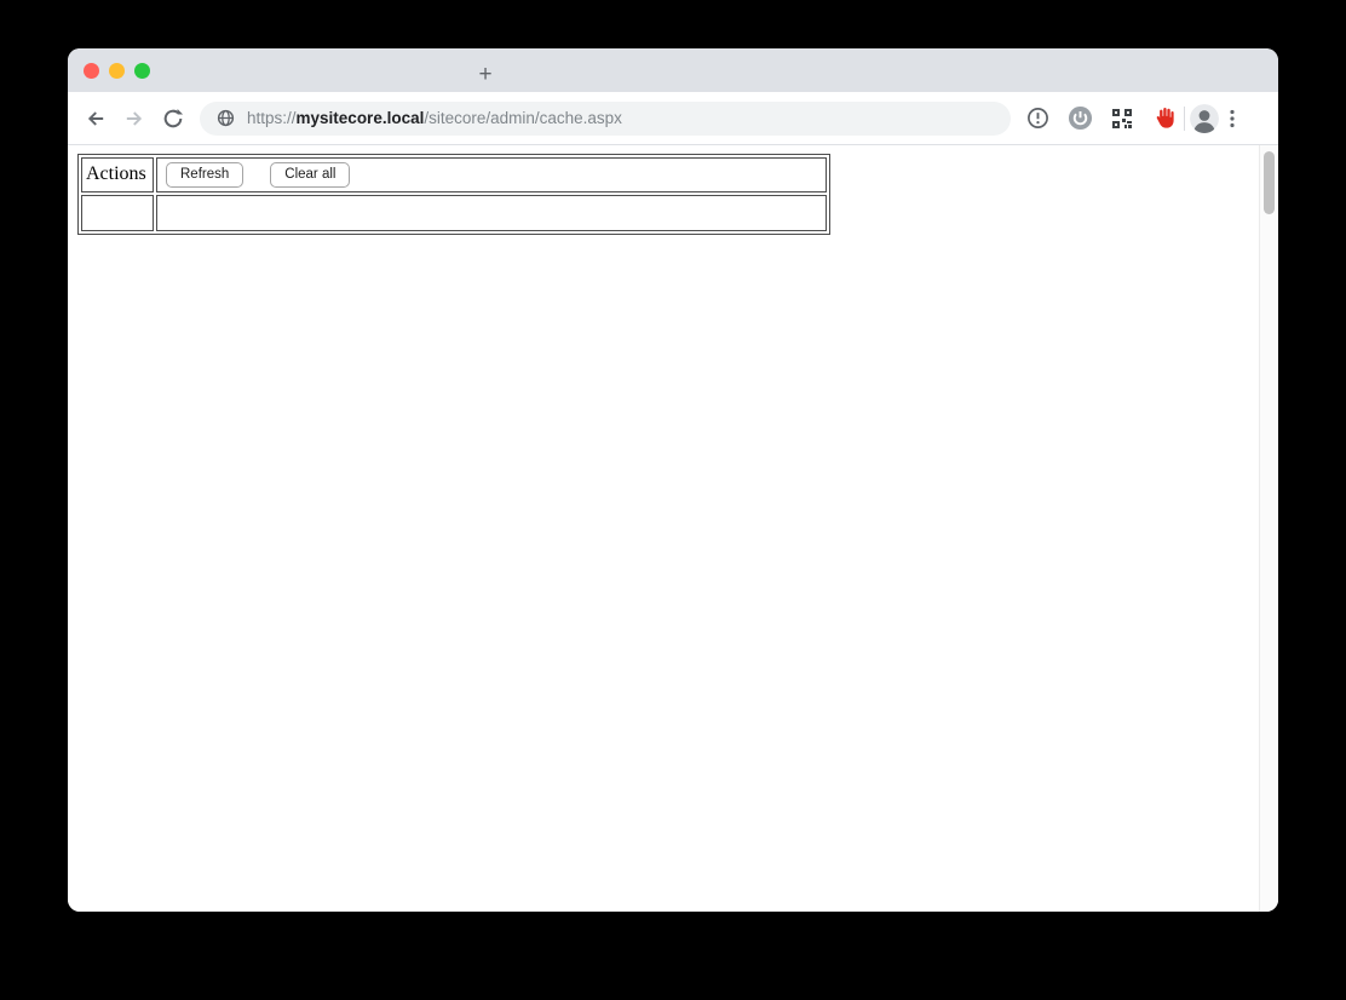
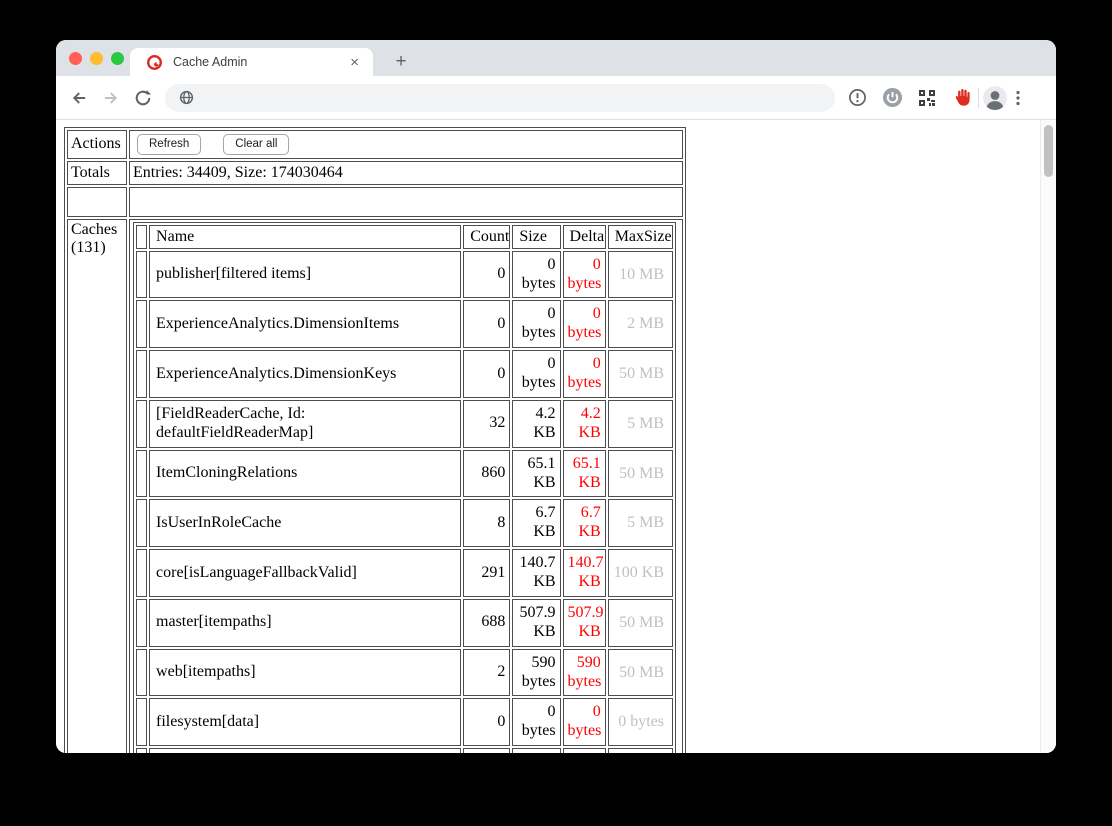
+ Cache Admin
+ ×
  +
- https://mysitecore.local/sitecore/admin/cache.aspx
  Actions	Refresh Clear all
+ Totals	Entries: 34409, Size: 174030464
+ Caches (131)
+ 	Name	Count	Size	Delta	MaxSize
+ 	publisher[filtered items]	0	0 bytes	0 bytes	10 MB
+ 	ExperienceAnalytics.DimensionItems	0	0 bytes	0 bytes	2 MB
+ 	ExperienceAnalytics.DimensionKeys	0	0 bytes	0 bytes	50 MB
+ 	[FieldReaderCache, Id: defaultFieldReaderMap]	32	4.2 KB	4.2 KB	5 MB
+ 	ItemCloningRelations	860	65.1 KB	65.1 KB	50 MB
+ 	IsUserInRoleCache	8	6.7 KB	6.7 KB	5 MB
+ 	core[isLanguageFallbackValid]	291	140.7 KB	140.7 KB	100 KB
+ 	master[itempaths]	688	507.9 KB	507.9 KB	50 MB
+ 	web[itempaths]	2	590 bytes	590 bytes	50 MB
+ 	filesystem[data]	0	0 bytes	0 bytes	0 bytes
